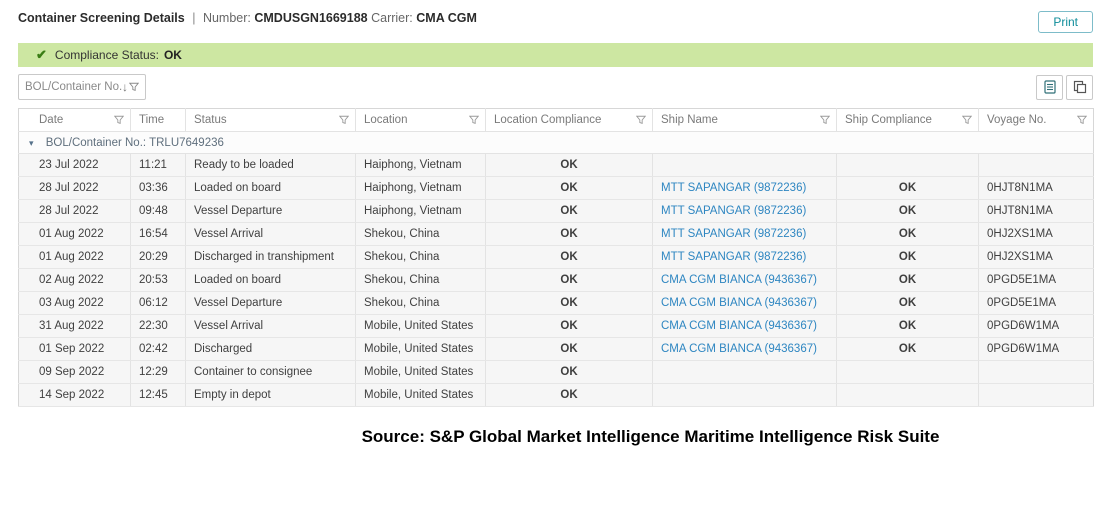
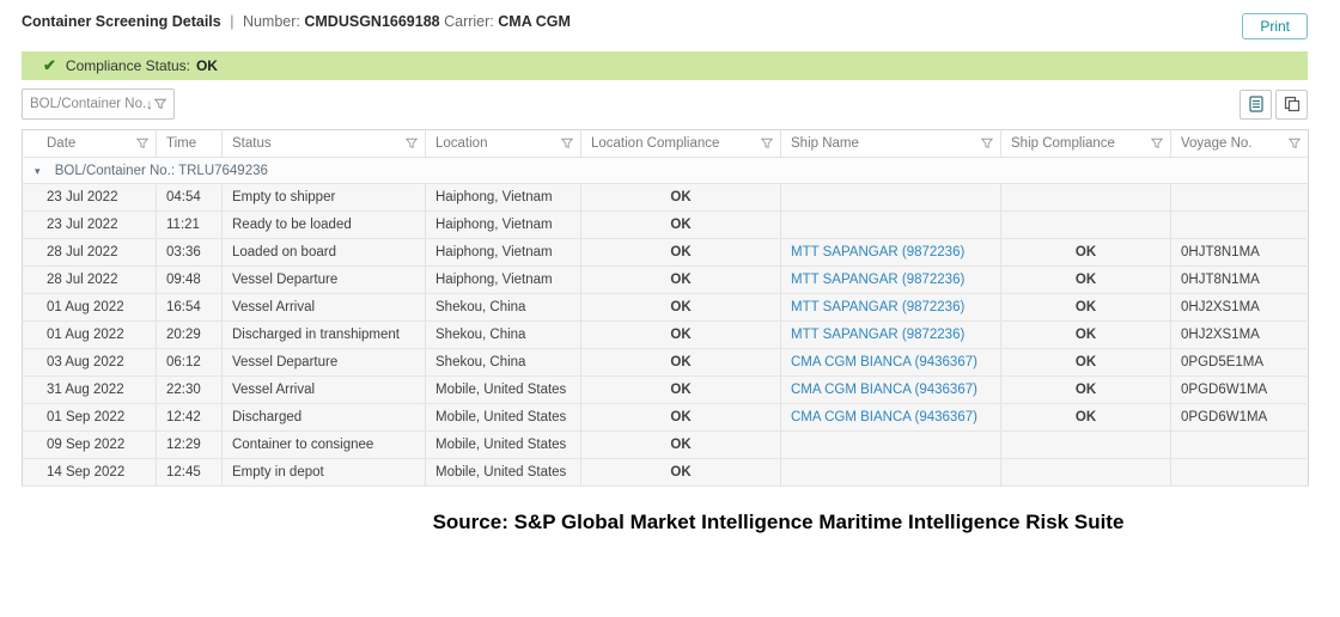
  Container Screening Details | Number: CMDUSGN1669188 Carrier: CMA CGM
  Print
  ✔
  Compliance Status:
  OK
  BOL/Container No.
  ↓
  Date	Time	Status	Location	Location Compliance	Ship Name	Ship Compliance	Voyage No.
  ▾ BOL/Container No.: TRLU7649236
+ 23 Jul 2022	04:54	Empty to shipper	Haiphong, Vietnam	OK
  23 Jul 2022	11:21	Ready to be loaded	Haiphong, Vietnam	OK
  28 Jul 2022	03:36	Loaded on board	Haiphong, Vietnam	OK	MTT SAPANGAR (9872236)	OK	0HJT8N1MA
  28 Jul 2022	09:48	Vessel Departure	Haiphong, Vietnam	OK	MTT SAPANGAR (9872236)	OK	0HJT8N1MA
  01 Aug 2022	16:54	Vessel Arrival	Shekou, China	OK	MTT SAPANGAR (9872236)	OK	0HJ2XS1MA
  01 Aug 2022	20:29	Discharged in transhipment	Shekou, China	OK	MTT SAPANGAR (9872236)	OK	0HJ2XS1MA
- 02 Aug 2022	20:53	Loaded on board	Shekou, China	OK	CMA CGM BIANCA (9436367)	OK	0PGD5E1MA
  03 Aug 2022	06:12	Vessel Departure	Shekou, China	OK	CMA CGM BIANCA (9436367)	OK	0PGD5E1MA
  31 Aug 2022	22:30	Vessel Arrival	Mobile, United States	OK	CMA CGM BIANCA (9436367)	OK	0PGD6W1MA
- 01 Sep 2022	02:42	Discharged	Mobile, United States	OK	CMA CGM BIANCA (9436367)	OK	0PGD6W1MA
+ 01 Sep 2022	12:42	Discharged	Mobile, United States	OK	CMA CGM BIANCA (9436367)	OK	0PGD6W1MA
  09 Sep 2022	12:29	Container to consignee	Mobile, United States	OK
  14 Sep 2022	12:45	Empty in depot	Mobile, United States	OK
  Source: S&P Global Market Intelligence Maritime Intelligence Risk Suite
